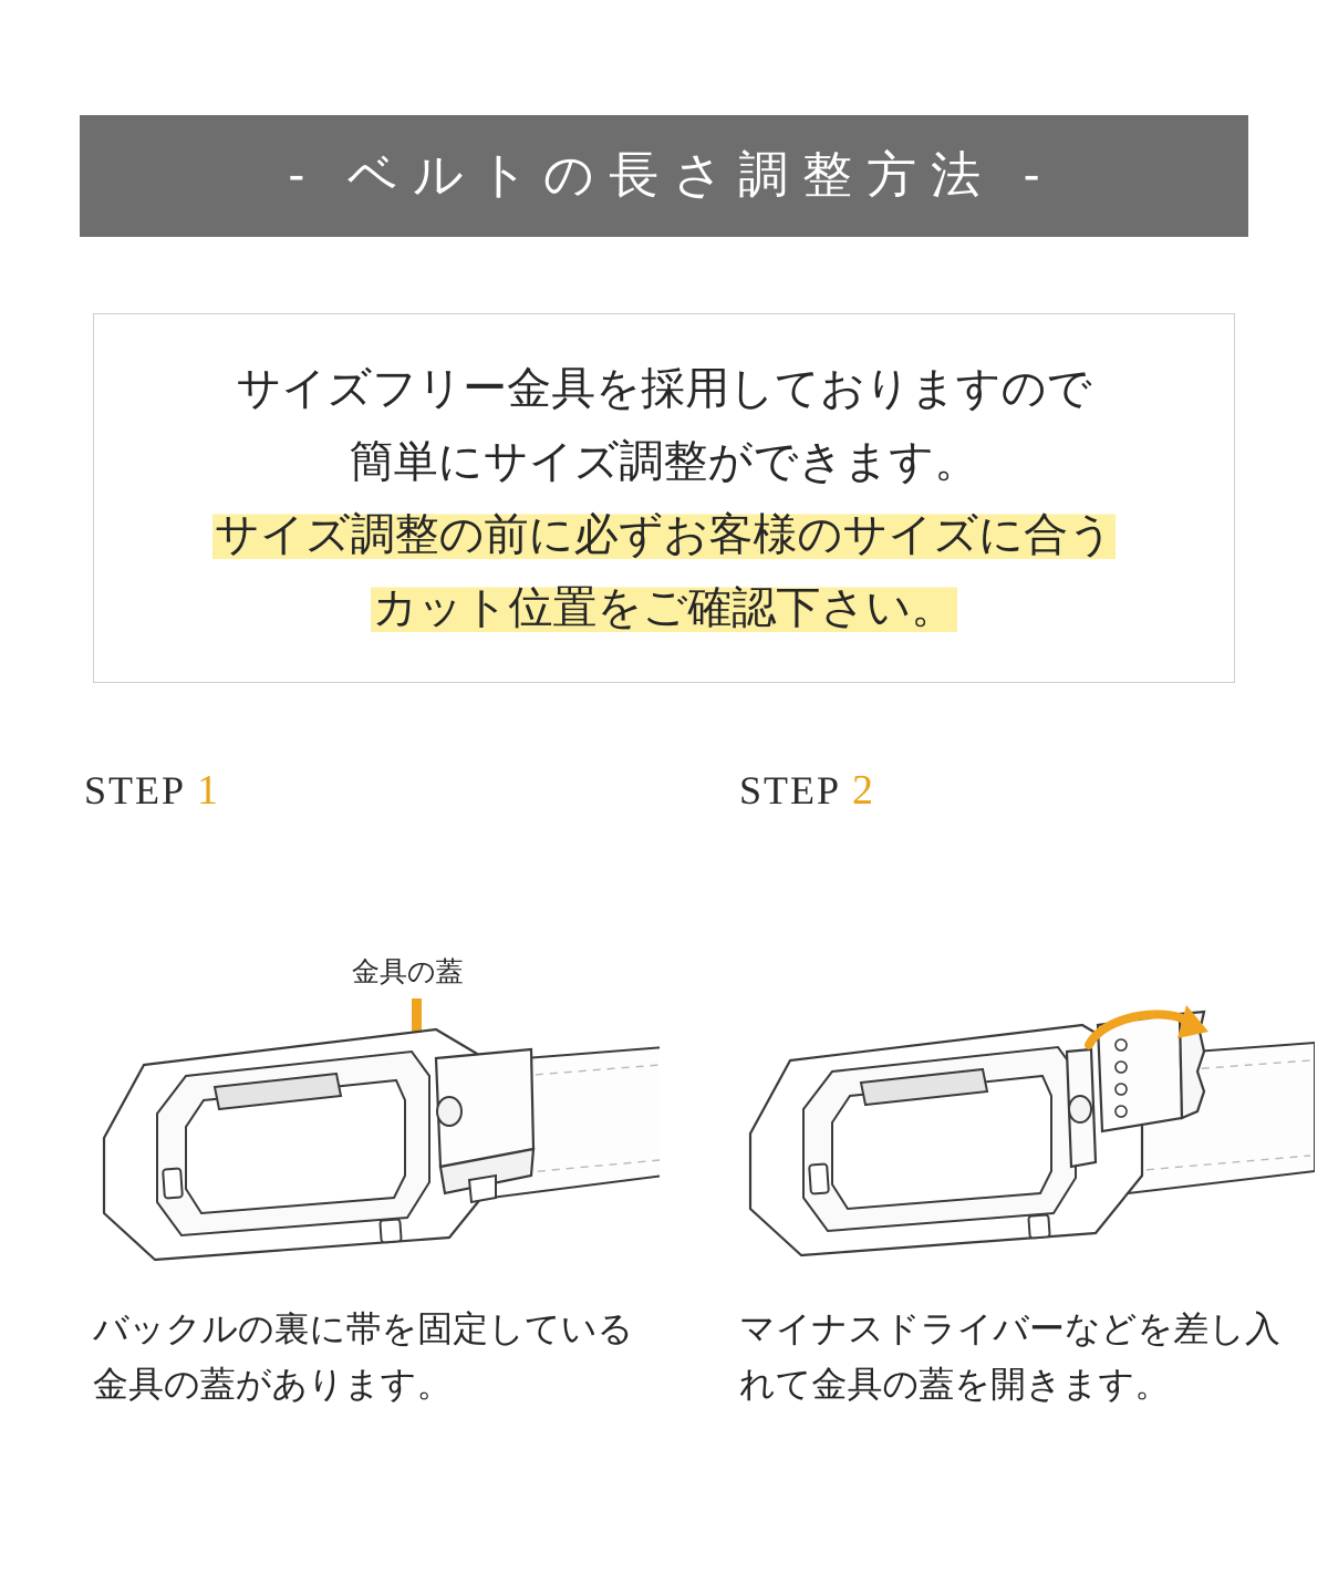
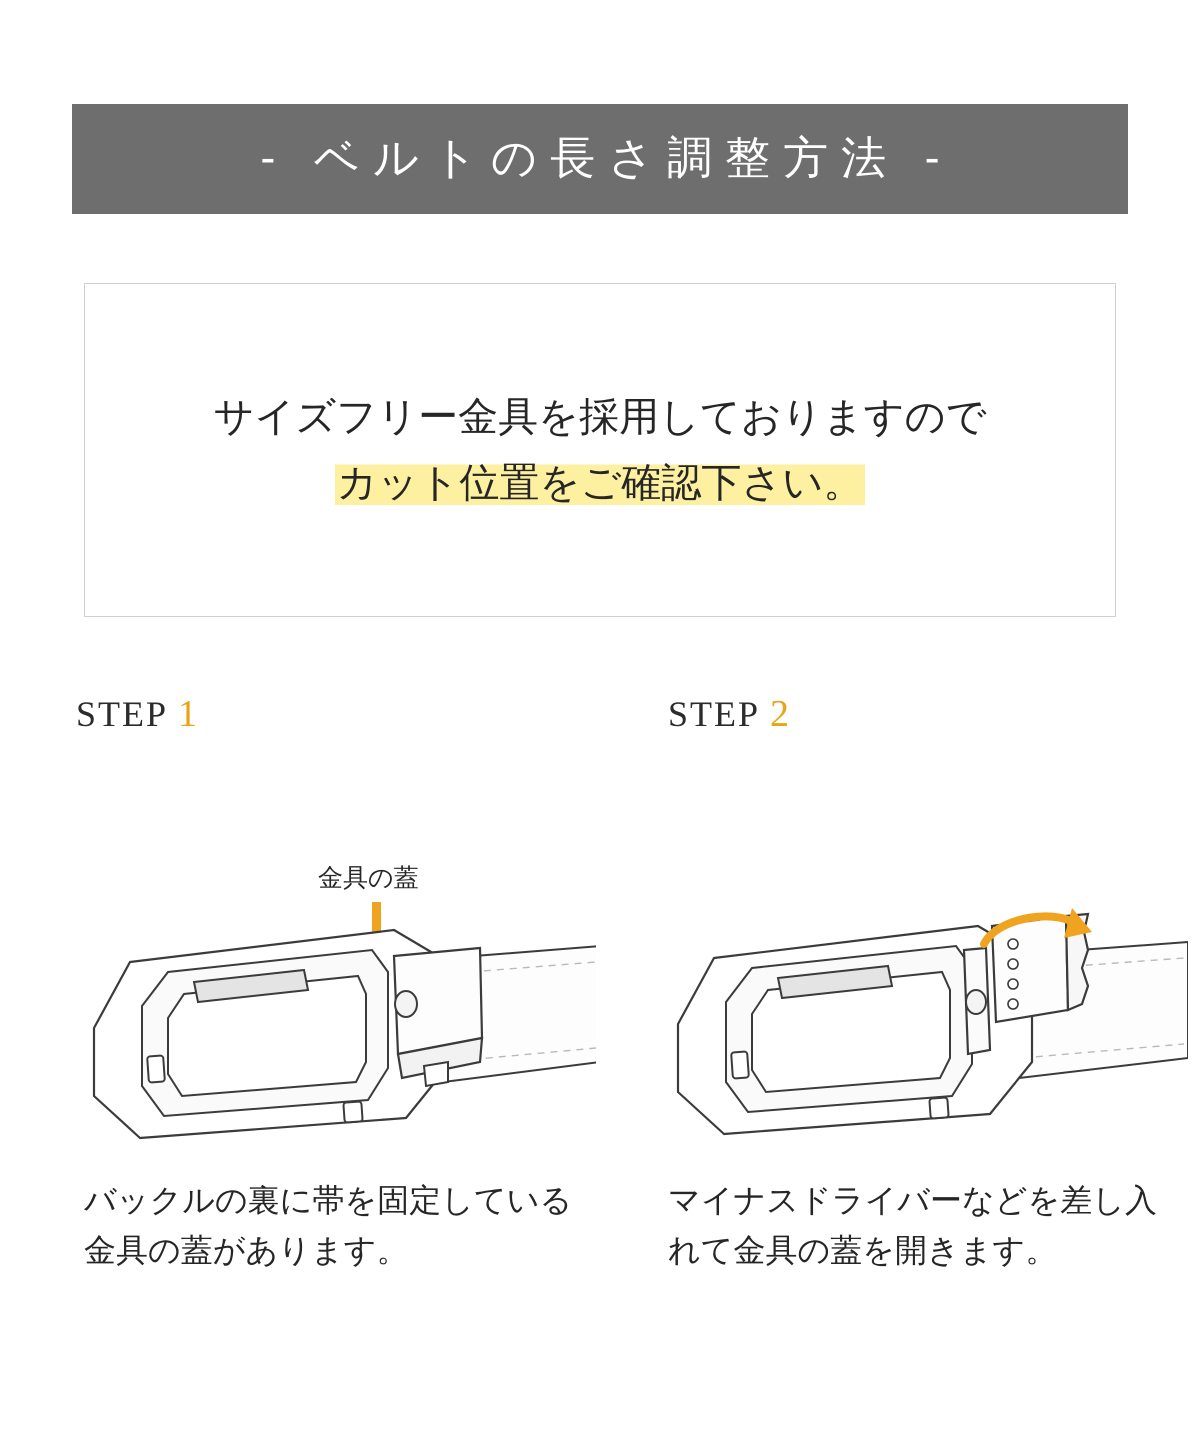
  - ベルトの長さ調整方法 -
  サイズフリー金具を採用しておりますので
- 簡単にサイズ調整ができます。
- サイズ調整の前に必ずお客様のサイズに合う
  カット位置をご確認下さい。
  STEP 1
  金具の蓋
  STEP 2
  バックルの裏に帯を固定している金具の蓋があります。
  マイナスドライバーなどを差し入れて金具の蓋を開きます。
